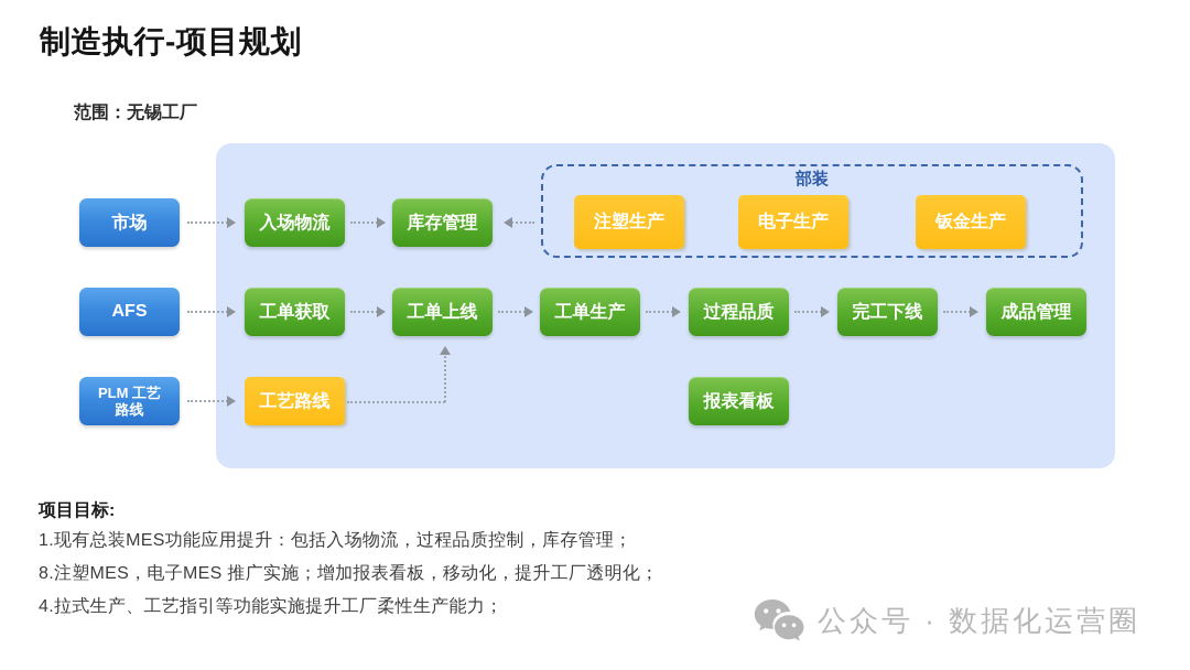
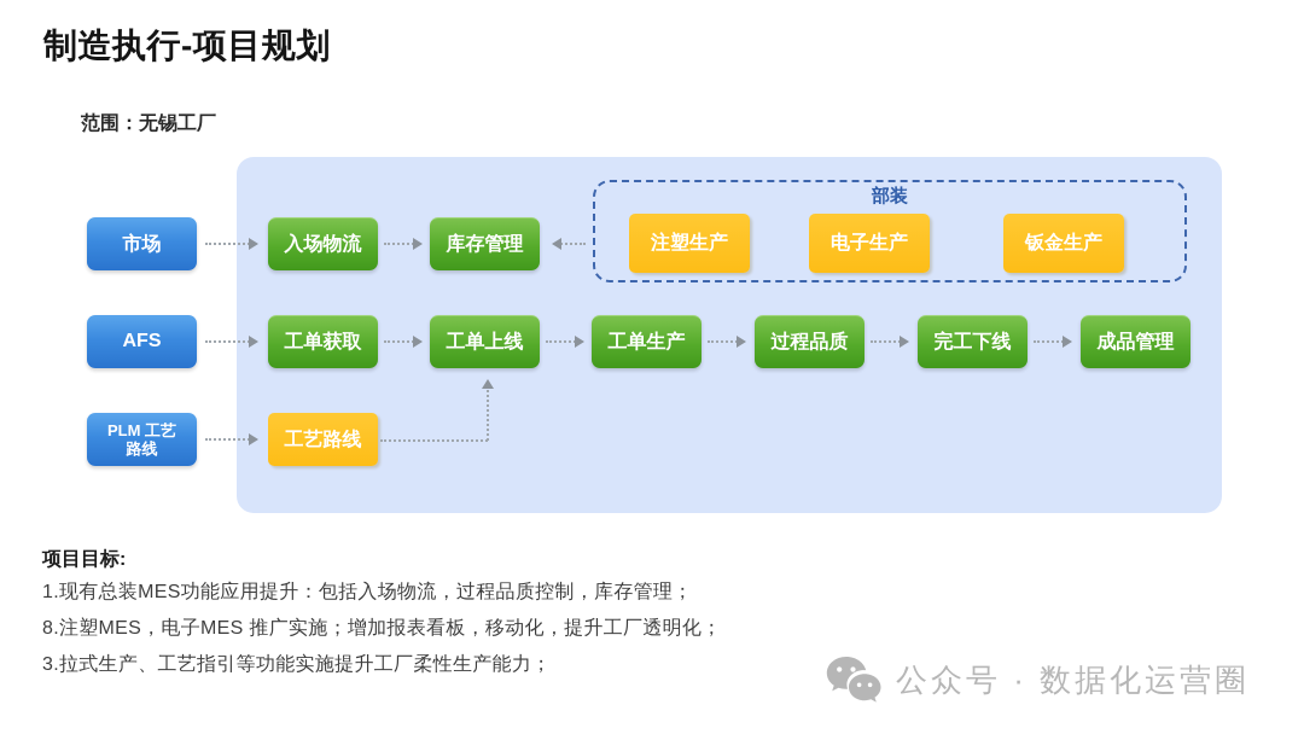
  制造执行-项目规划
  范围：无锡工厂
  部装
  市场
  AFS
  PLM 工艺
  路线
  入场物流
  库存管理
  注塑生产
  电子生产
  钣金生产
  工单获取
  工单上线
  工单生产
  过程品质
  完工下线
  成品管理
  工艺路线
- 报表看板
  项目目标:
  1.现有总装MES功能应用提升：包括入场物流，过程品质控制，库存管理；
  8.注塑MES，电子MES 推广实施；增加报表看板，移动化，提升工厂透明化；
- 4.拉式生产、工艺指引等功能实施提升工厂柔性生产能力；
+ 3.拉式生产、工艺指引等功能实施提升工厂柔性生产能力；
  公众号 · 数据化运营圈
